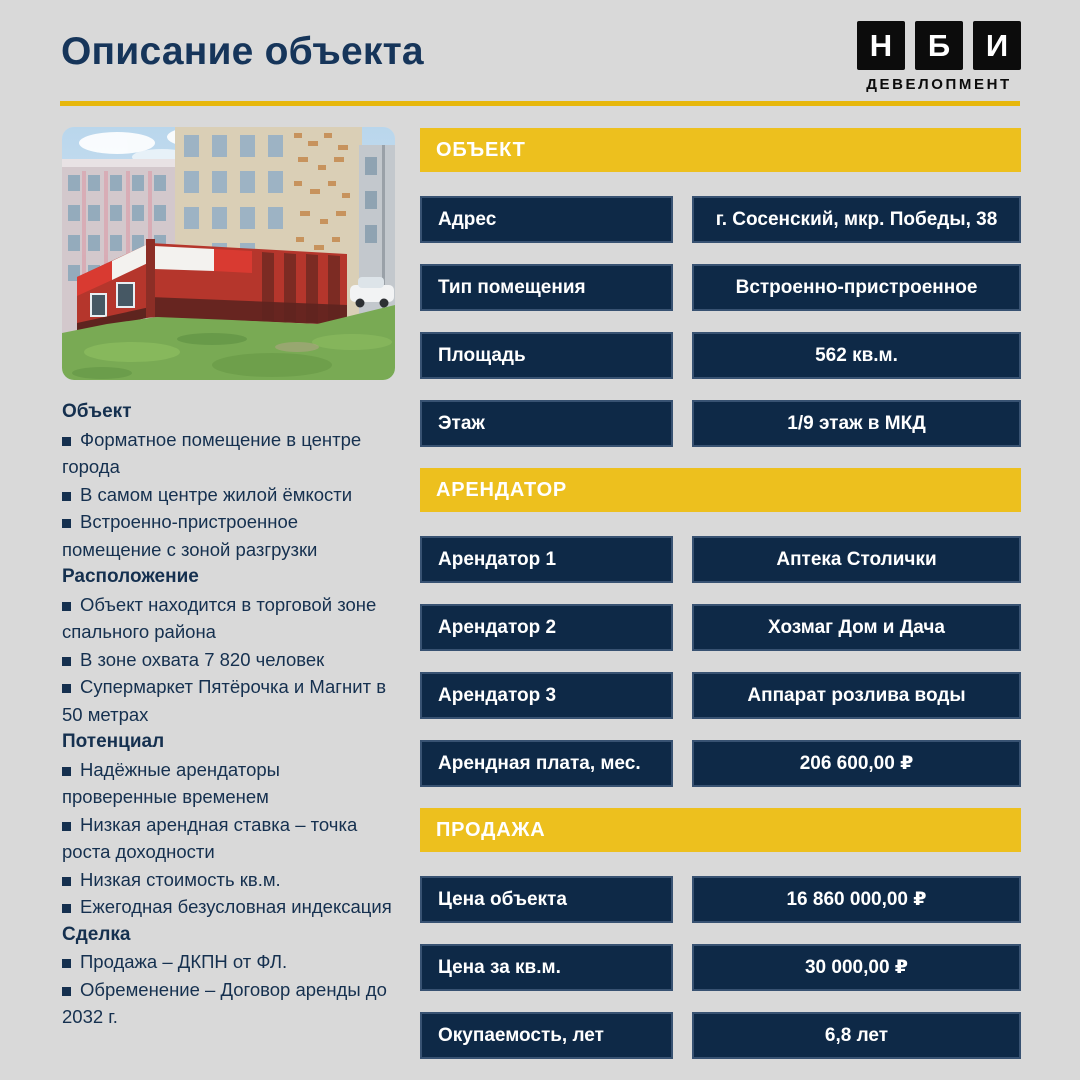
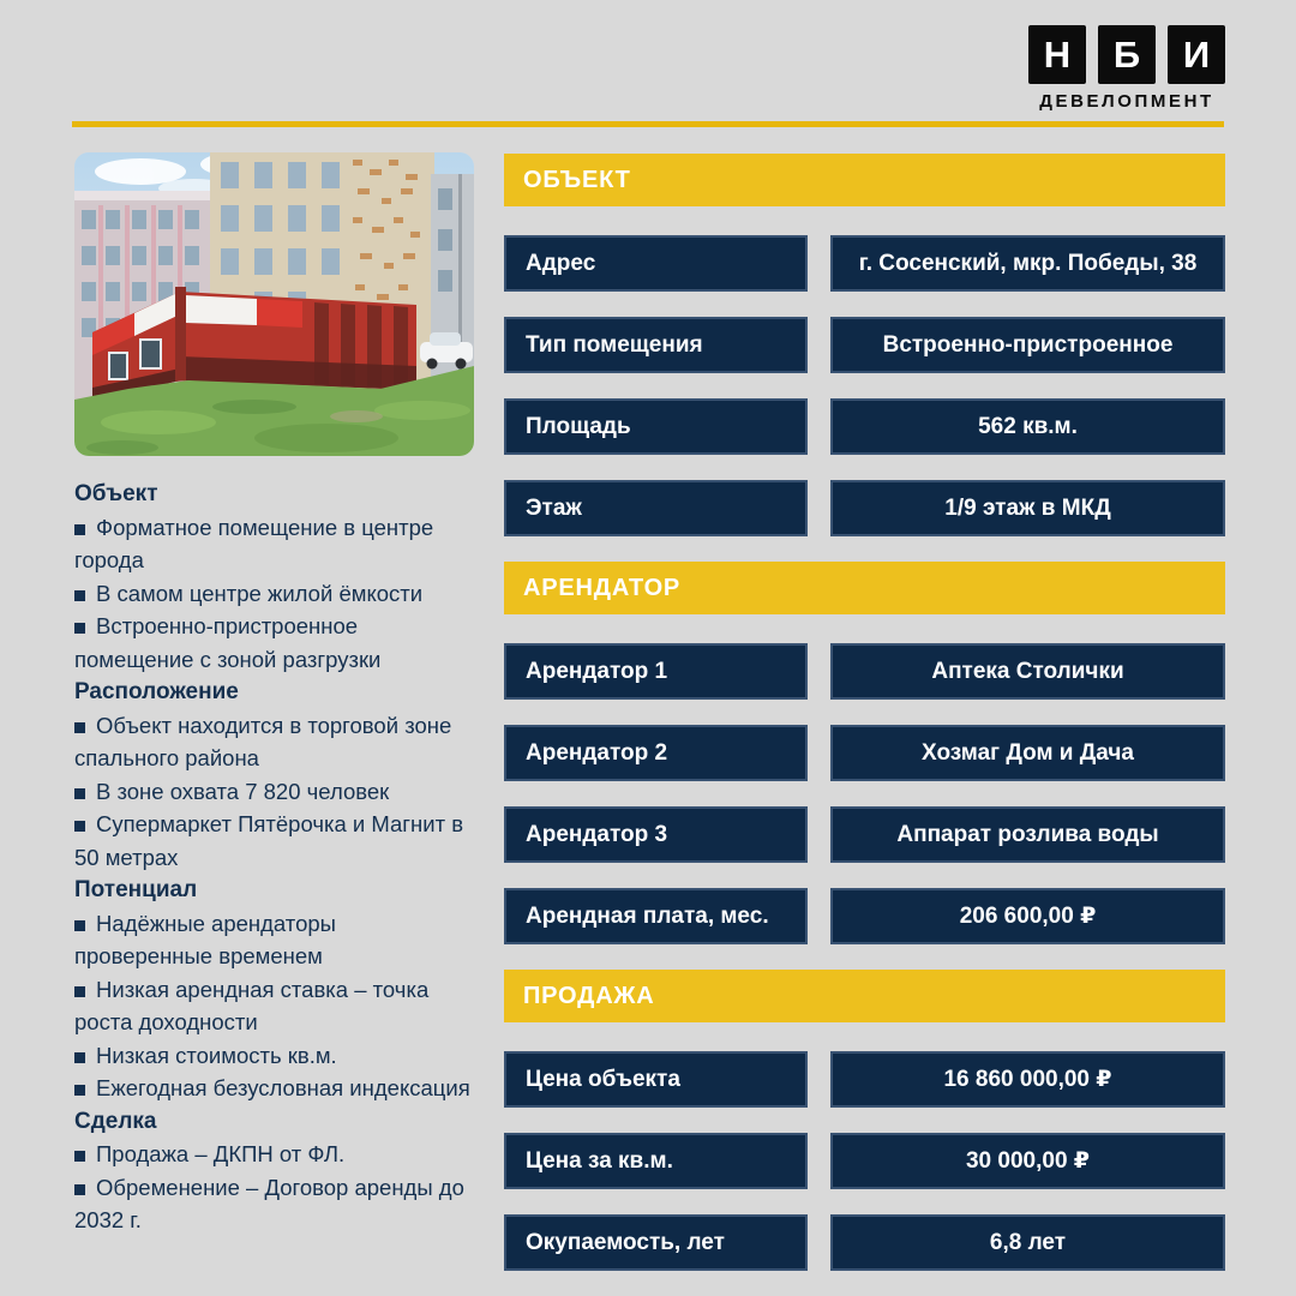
- Описание объекта
  Н
  Б
  И
  ДЕВЕЛОПМЕНТ
  Объект
  Форматное помещение в центре города
  В самом центре жилой ёмкости
  Встроенно-пристроенное помещение с зоной разгрузки
  Расположение
  Объект находится в торговой зоне спального района
  В зоне охвата 7 820 человек
  Супермаркет Пятёрочка и Магнит в 50 метрах
  Потенциал
  Надёжные арендаторы проверенные временем
  Низкая арендная ставка – точка роста доходности
  Низкая стоимость кв.м.
  Ежегодная безусловная индексация
  Сделка
  Продажа – ДКПН от ФЛ.
  Обременение – Договор аренды до 2032 г.
  ОБЪЕКТ
  Адрес
  г. Сосенский, мкр. Победы, 38
  Тип помещения
  Встроенно-пристроенное
  Площадь
  562 кв.м.
  Этаж
  1/9 этаж в МКД
  АРЕНДАТОР
  Арендатор 1
  Аптека Столички
  Арендатор 2
  Хозмаг Дом и Дача
  Арендатор 3
  Аппарат розлива воды
  Арендная плата, мес.
  206 600,00 ₽
  ПРОДАЖА
  Цена объекта
  16 860 000,00 ₽
  Цена за кв.м.
  30 000,00 ₽
  Окупаемость, лет
  6,8 лет
